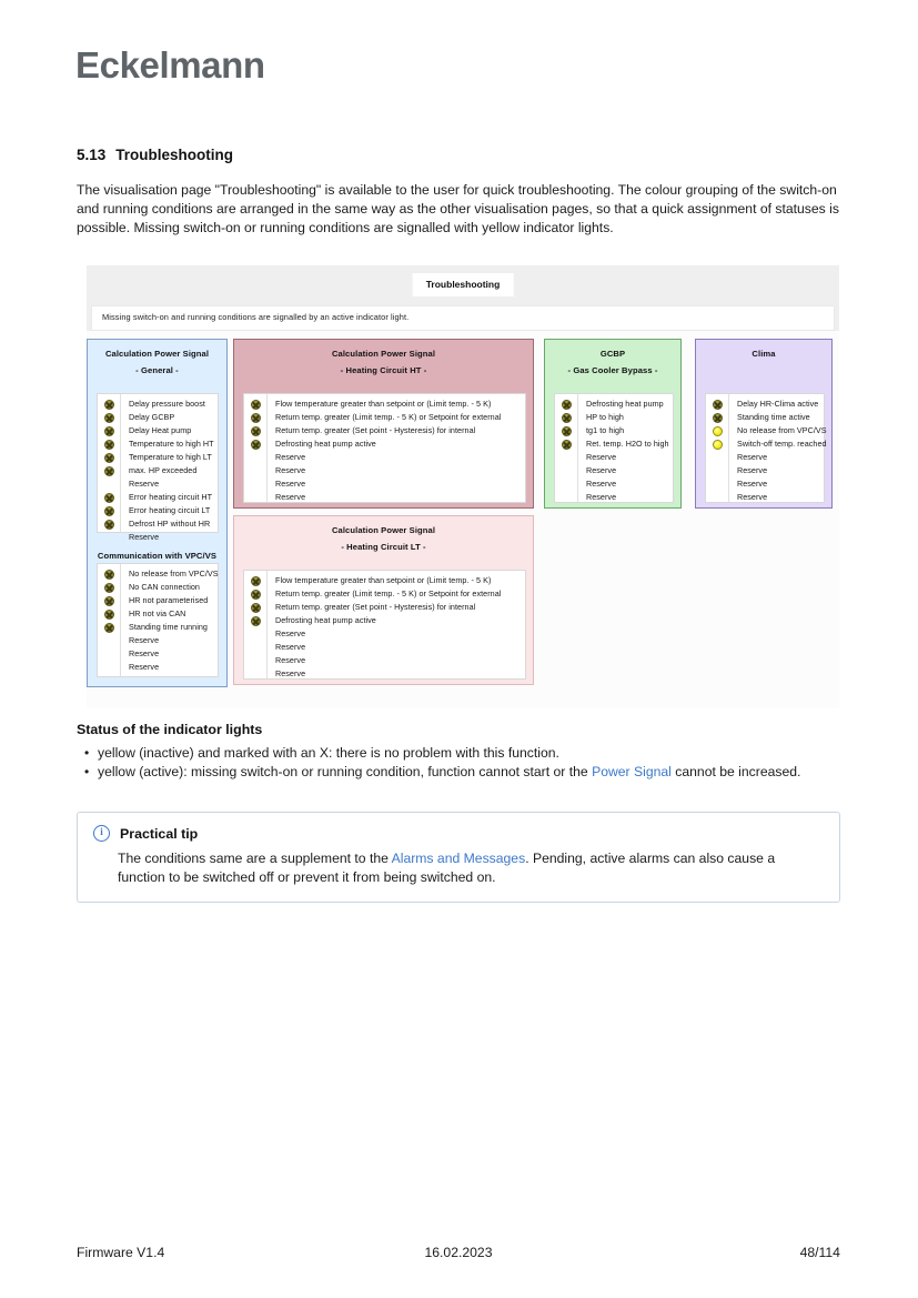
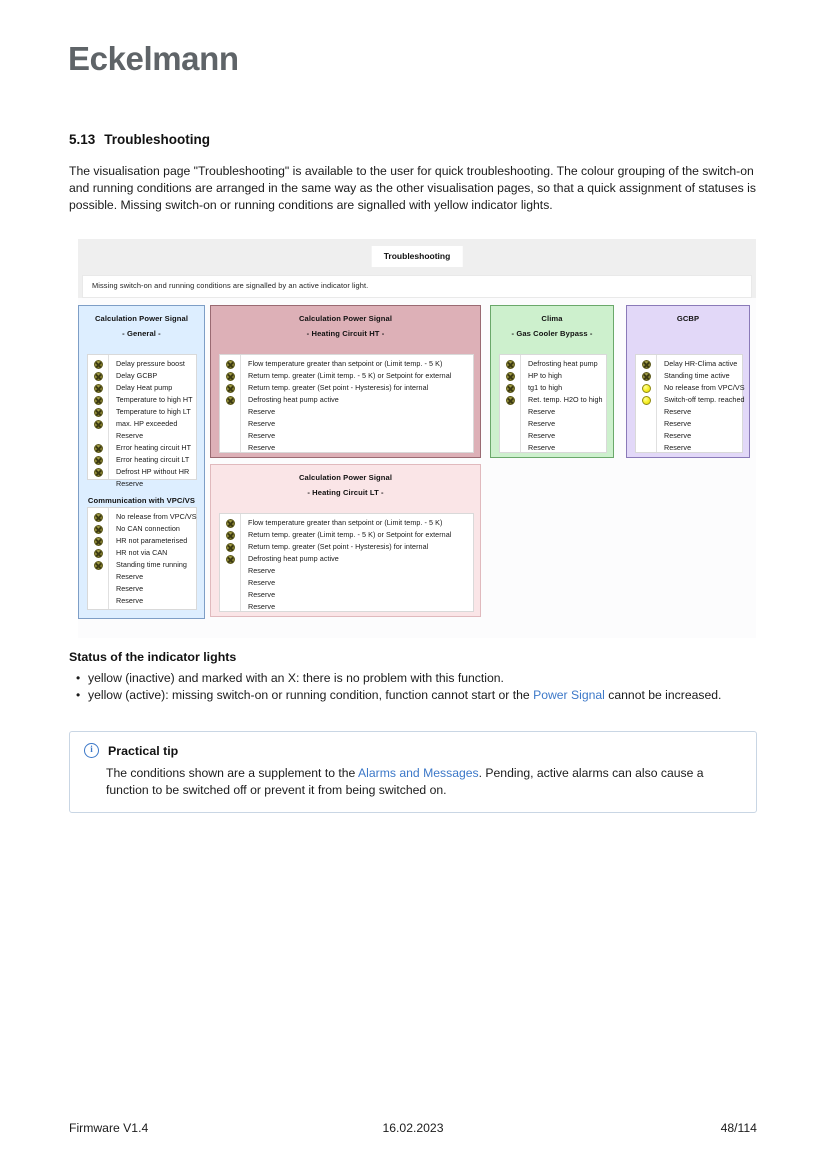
  Eckelmann
  5.13 Troubleshooting
  The visualisation page "Troubleshooting" is available to the user for quick troubleshooting. The colour grouping of the switch-on and running conditions are arranged in the same way as the other visualisation pages, so that a quick assignment of statuses is possible. Missing switch-on or running conditions are signalled with yellow indicator lights.
  Troubleshooting
  Missing switch-on and running conditions are signalled by an active indicator light.
  Calculation Power Signal
  - General -
  Delay pressure boost
  Delay GCBP
  Delay Heat pump
  Temperature to high HT
  Temperature to high LT
  max. HP exceeded
  Reserve
  Error heating circuit HT
  Error heating circuit LT
  Defrost HP without HR
  Reserve
  Communication with VPC/VS
  No release from VPC/VS
  No CAN connection
  HR not parameterised
  HR not via CAN
  Standing time running
  Reserve
  Reserve
  Reserve
  Calculation Power Signal
  - Heating Circuit HT -
  Flow temperature greater than setpoint or (Limit temp. - 5 K)
  Return temp. greater (Limit temp. - 5 K) or Setpoint for external
  Return temp. greater (Set point - Hysteresis) for internal
  Defrosting heat pump active
  Reserve
  Reserve
  Reserve
  Reserve
  Calculation Power Signal
  - Heating Circuit LT -
  Flow temperature greater than setpoint or (Limit temp. - 5 K)
  Return temp. greater (Limit temp. - 5 K) or Setpoint for external
  Return temp. greater (Set point - Hysteresis) for internal
  Defrosting heat pump active
  Reserve
  Reserve
  Reserve
  Reserve
- GCBP
+ Clima
  - Gas Cooler Bypass -
  Defrosting heat pump
  HP to high
  tg1 to high
  Ret. temp. H2O to high
  Reserve
  Reserve
  Reserve
  Reserve
- Clima
+ GCBP
  Delay HR-Clima active
  Standing time active
  No release from VPC/VS
  Switch-off temp. reached
  Reserve
  Reserve
  Reserve
  Reserve
  Status of the indicator lights
  yellow (inactive) and marked with an X: there is no problem with this function.
  yellow (active): missing switch-on or running condition, function cannot start or the Power Signal cannot be increased.
  i
  Practical tip
- The conditions same are a supplement to the Alarms and Messages. Pending, active alarms can also cause a function to be switched off or prevent it from being switched on.
+ The conditions shown are a supplement to the Alarms and Messages. Pending, active alarms can also cause a function to be switched off or prevent it from being switched on.
  Firmware V1.4
  16.02.2023
  48/114
